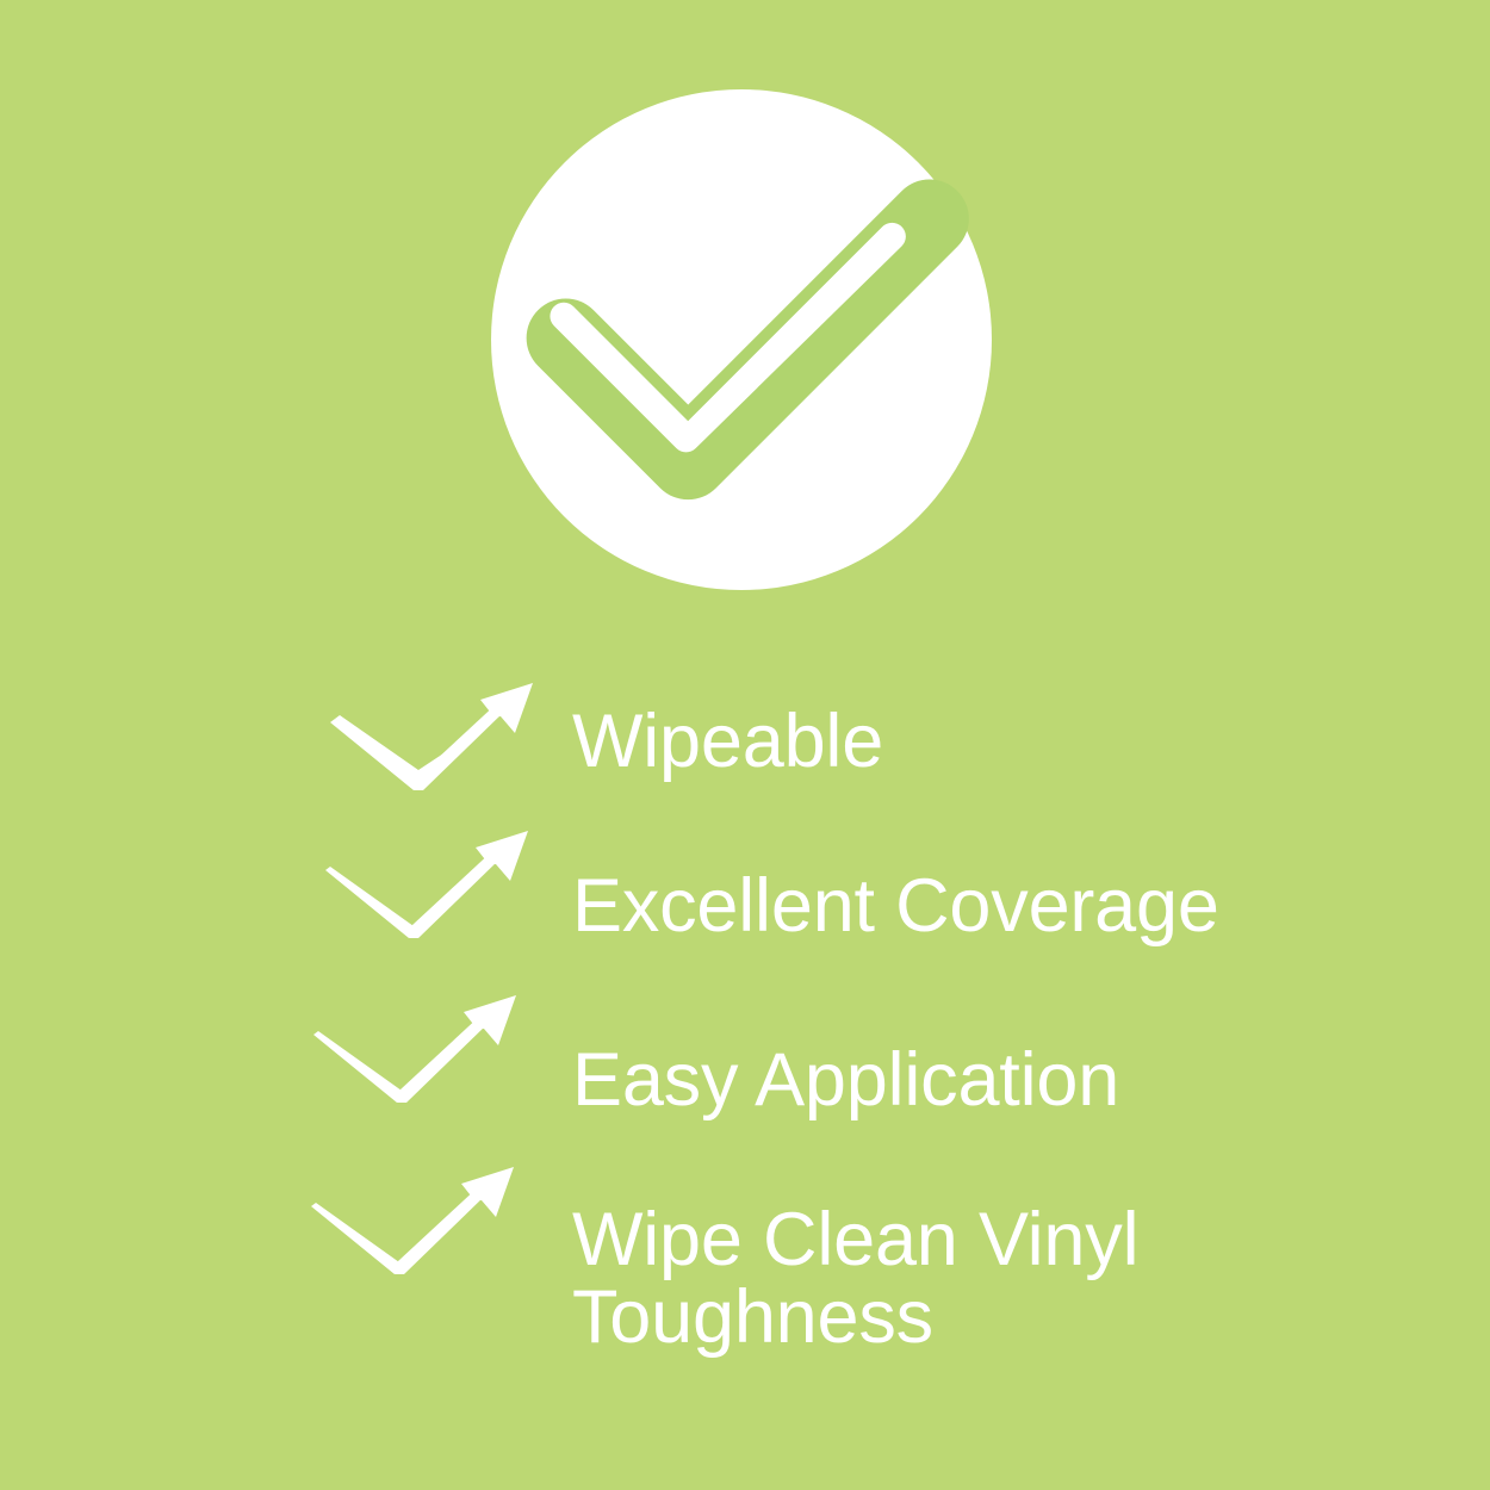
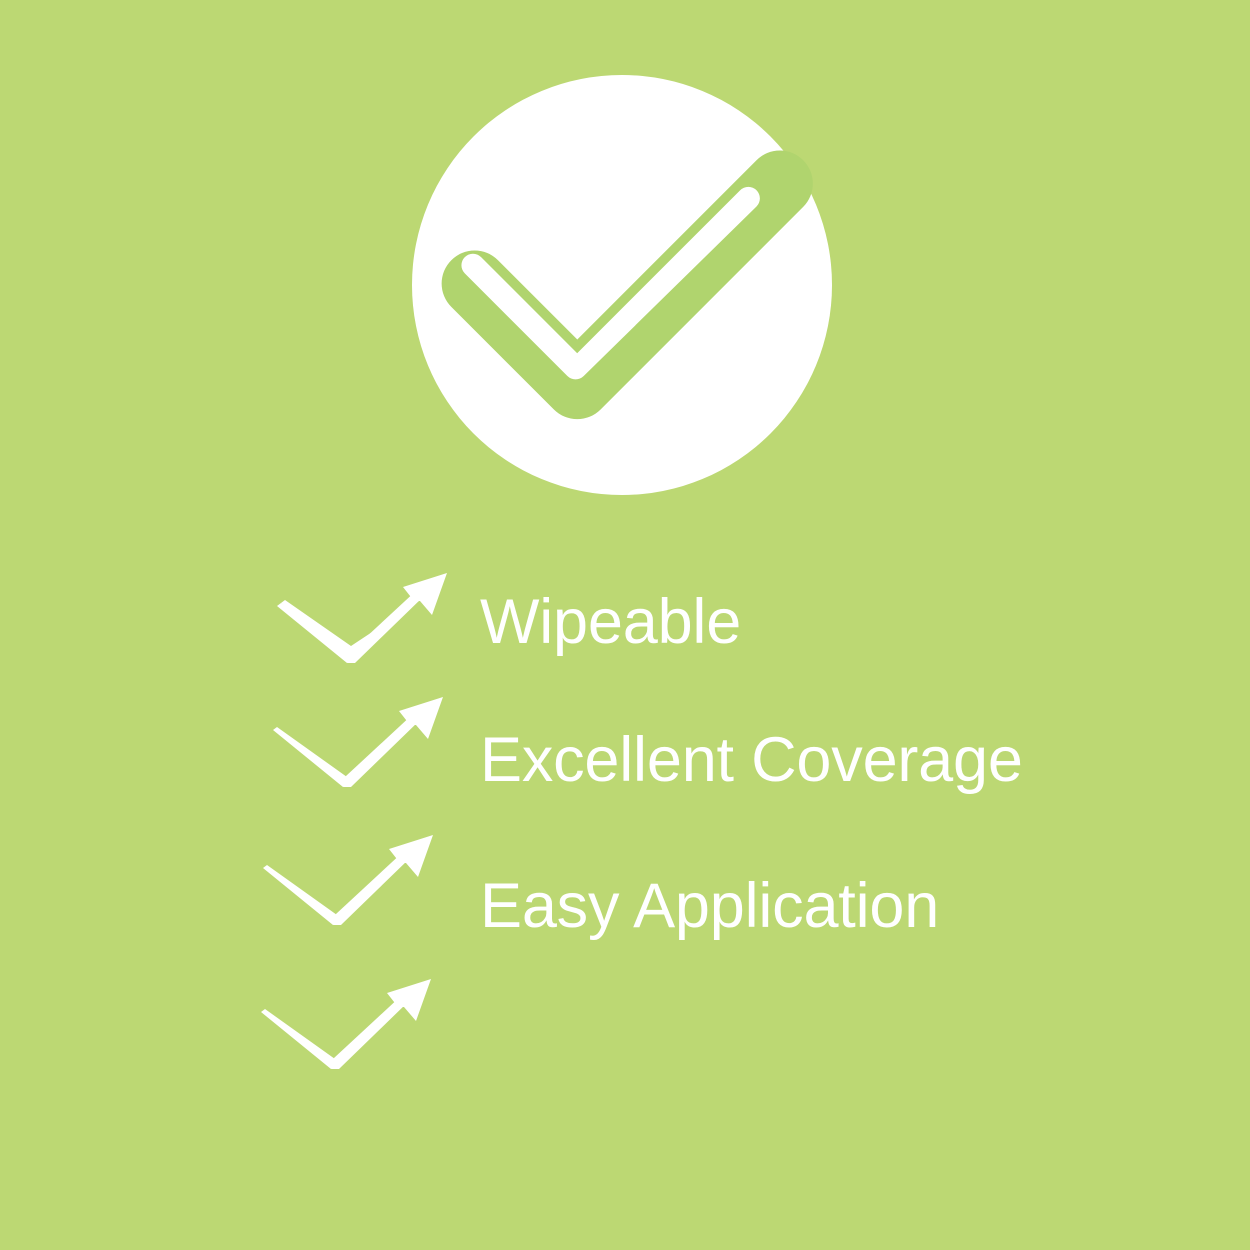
  Wipeable
  Excellent Coverage
  Easy Application
- Wipe Clean Vinyl
- Toughness
